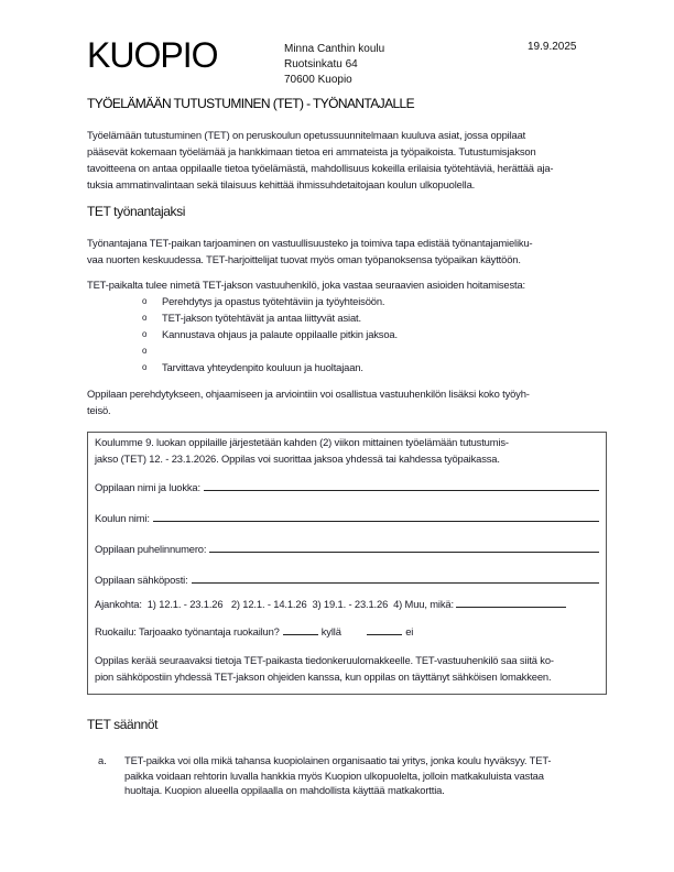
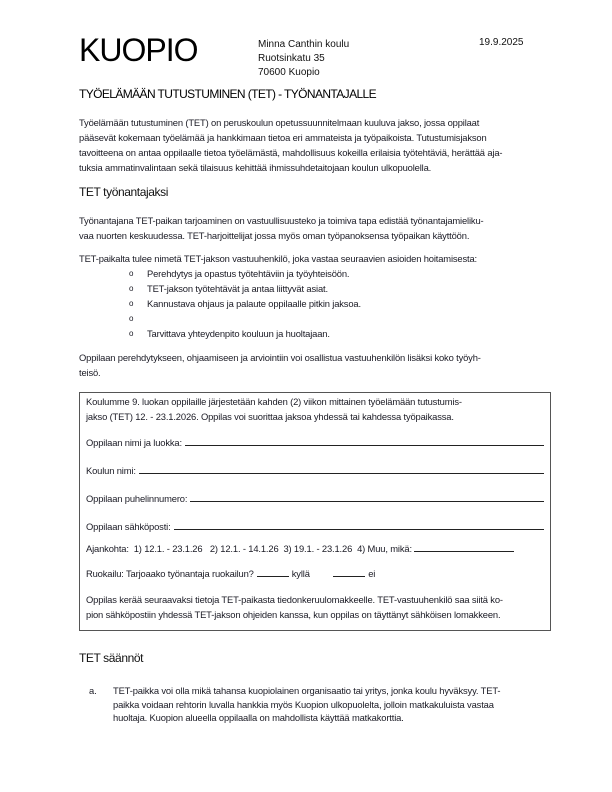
  KUOPIO
  Minna Canthin koulu
- Ruotsinkatu 64
+ Ruotsinkatu 35
  70600 Kuopio
  19.9.2025
  TYÖELÄMÄÄN TUTUSTUMINEN (TET) - TYÖNANTAJALLE
- Työelämään tutustuminen (TET) on peruskoulun opetussuunnitelmaan kuuluva asiat, jossa oppilaat
+ Työelämään tutustuminen (TET) on peruskoulun opetussuunnitelmaan kuuluva jakso, jossa oppilaat
  pääsevät kokemaan työelämää ja hankkimaan tietoa eri ammateista ja työpaikoista. Tutustumisjakson
  tavoitteena on antaa oppilaalle tietoa työelämästä, mahdollisuus kokeilla erilaisia työtehtäviä, herättää aja-
  tuksia ammatinvalintaan sekä tilaisuus kehittää ihmissuhdetaitojaan koulun ulkopuolella.
  TET työnantajaksi
  Työnantajana TET-paikan tarjoaminen on vastuullisuusteko ja toimiva tapa edistää työnantajamieliku-
- vaa nuorten keskuudessa. TET-harjoittelijat tuovat myös oman työpanoksensa työpaikan käyttöön.
+ vaa nuorten keskuudessa. TET-harjoittelijat jossa myös oman työpanoksensa työpaikan käyttöön.
  TET-paikalta tulee nimetä TET-jakson vastuuhenkilö, joka vastaa seuraavien asioiden hoitamisesta:
  o
  Perehdytys ja opastus työtehtäviin ja työyhteisöön.
  o
  TET-jakson työtehtävät ja antaa liittyvät asiat.
  o
  Kannustava ohjaus ja palaute oppilaalle pitkin jaksoa.
  o
  o
  Tarvittava yhteydenpito kouluun ja huoltajaan.
  Oppilaan perehdytykseen, ohjaamiseen ja arviointiin voi osallistua vastuuhenkilön lisäksi koko työyh-
  teisö.
  Koulumme 9. luokan oppilaille järjestetään kahden (2) viikon mittainen työelämään tutustumis-
  jakso (TET) 12. - 23.1.2026. Oppilas voi suorittaa jaksoa yhdessä tai kahdessa työpaikassa.
  Oppilaan nimi ja luokka:
  Koulun nimi:
  Oppilaan puhelinnumero:
  Oppilaan sähköposti:
  Ajankohta: 1) 12.1. - 23.1.26 2) 12.1. - 14.1.26 3) 19.1. - 23.1.26 4) Muu, mikä:
  Ruokailu: Tarjoaako työnantaja ruokailun? kyllä ei
  Oppilas kerää seuraavaksi tietoja TET-paikasta tiedonkeruulomakkeelle. TET-vastuuhenkilö saa siitä ko-
  pion sähköpostiin yhdessä TET-jakson ohjeiden kanssa, kun oppilas on täyttänyt sähköisen lomakkeen.
  TET säännöt
  a.
  TET-paikka voi olla mikä tahansa kuopiolainen organisaatio tai yritys, jonka koulu hyväksyy. TET-
  paikka voidaan rehtorin luvalla hankkia myös Kuopion ulkopuolelta, jolloin matkakuluista vastaa
  huoltaja. Kuopion alueella oppilaalla on mahdollista käyttää matkakorttia.
